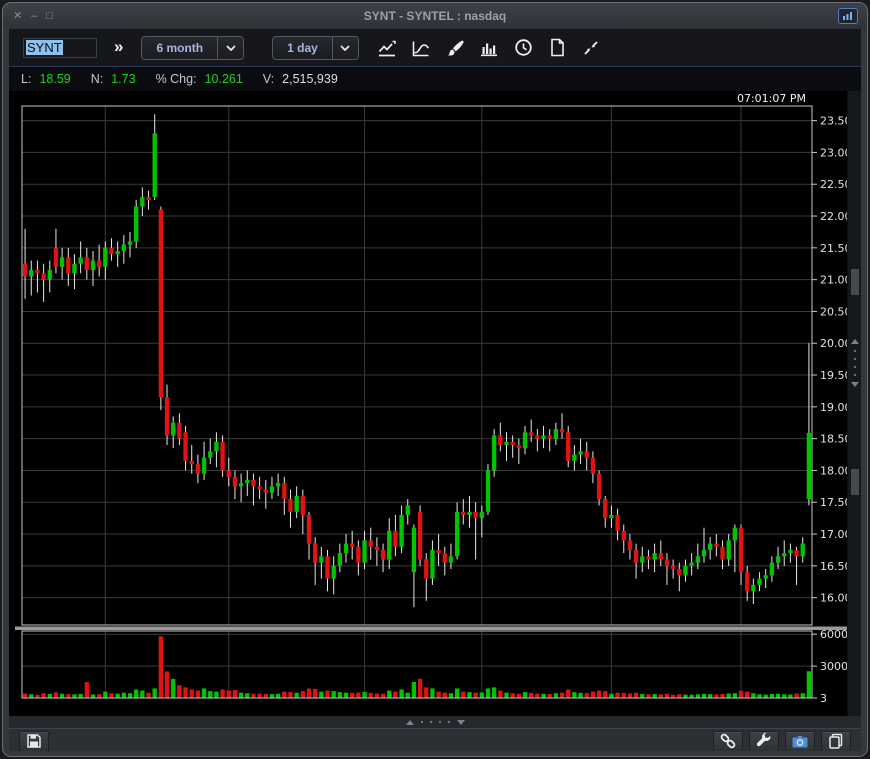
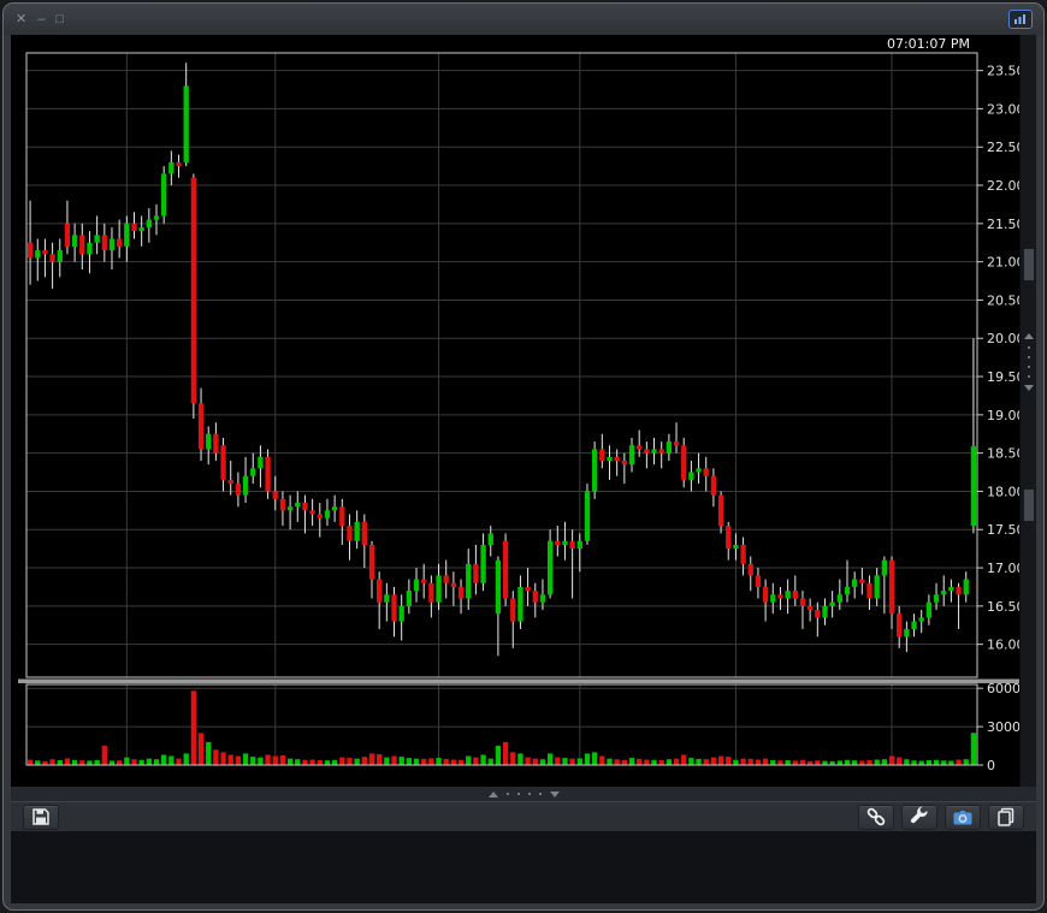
  ✕
  ‒
  □
- SYNT - SYNTEL : nasdaq
- SYNT
- »
- 6 month
- 1 day
- L:
- 18.59
- N:
- 1.73
- % Chg:
- 10.261
- V:
- 2,515,939
  07:01:07 PM
  23.5
  23.0
  22.5
  22.0
  21.5
  21.0
  20.5
  20.0
  19.5
  19.0
  18.5
  18.0
  17.5
  17.0
  16.5
  16.0
  6000
  3000
- 3
+ 0
